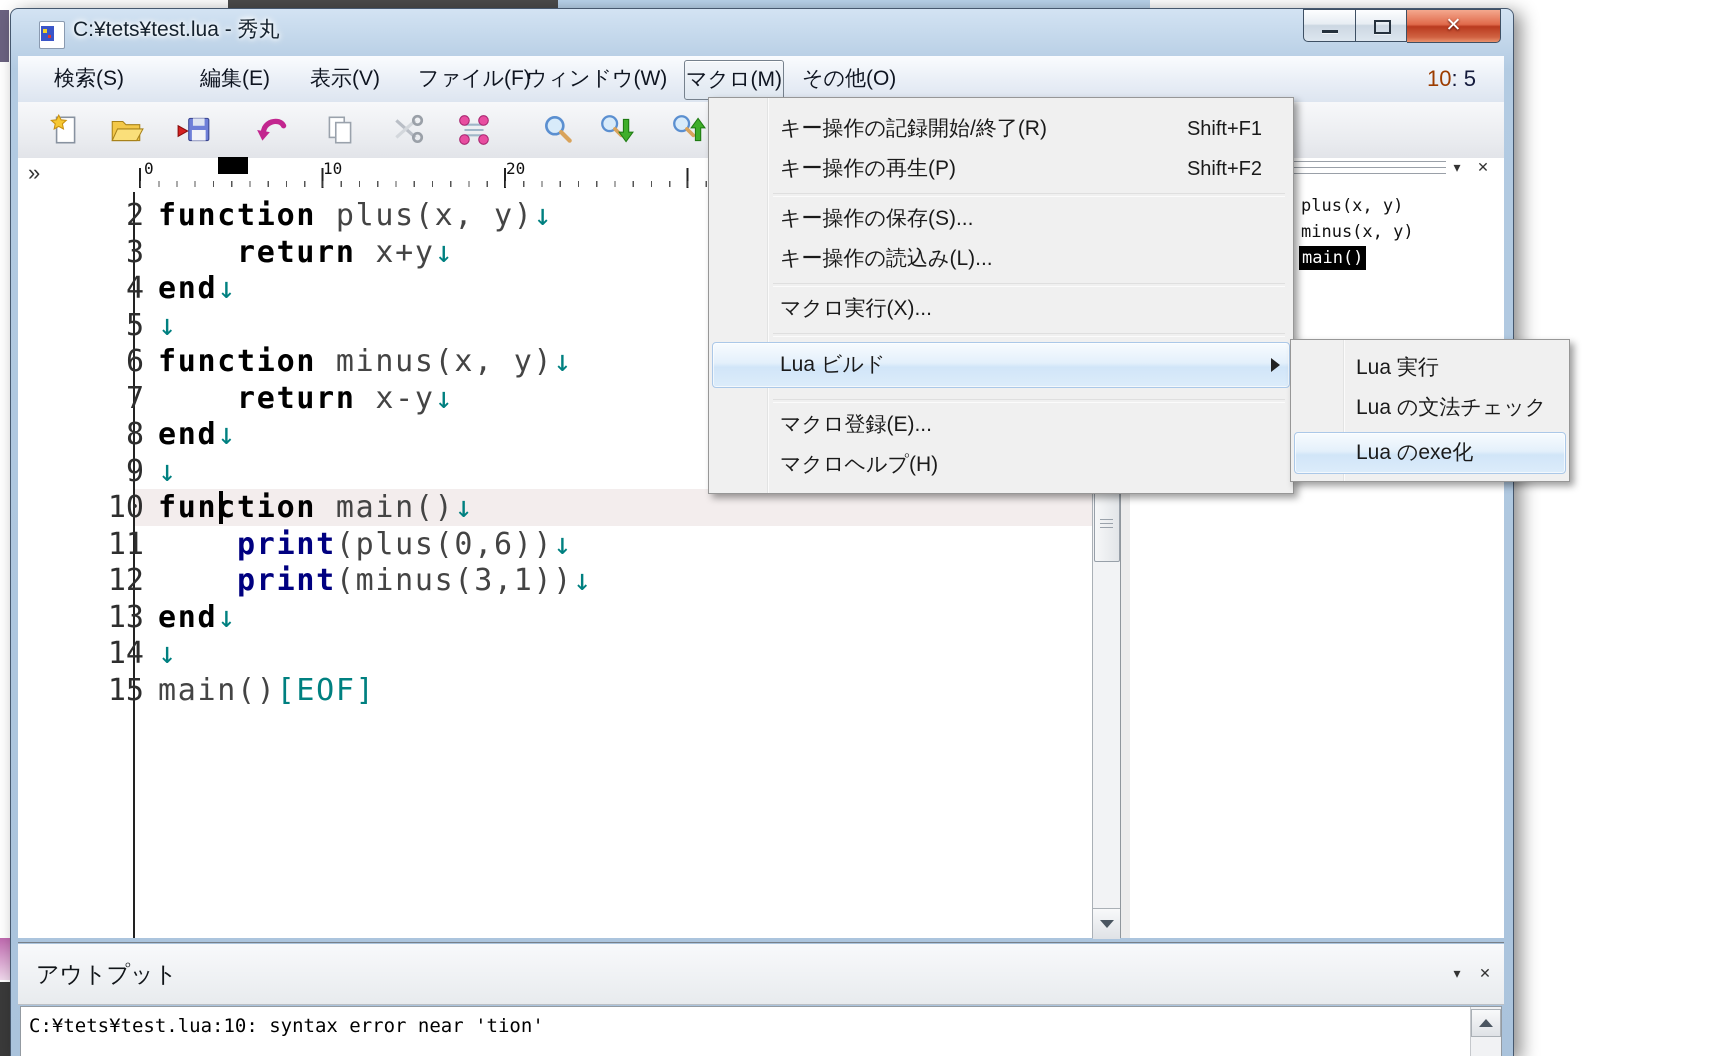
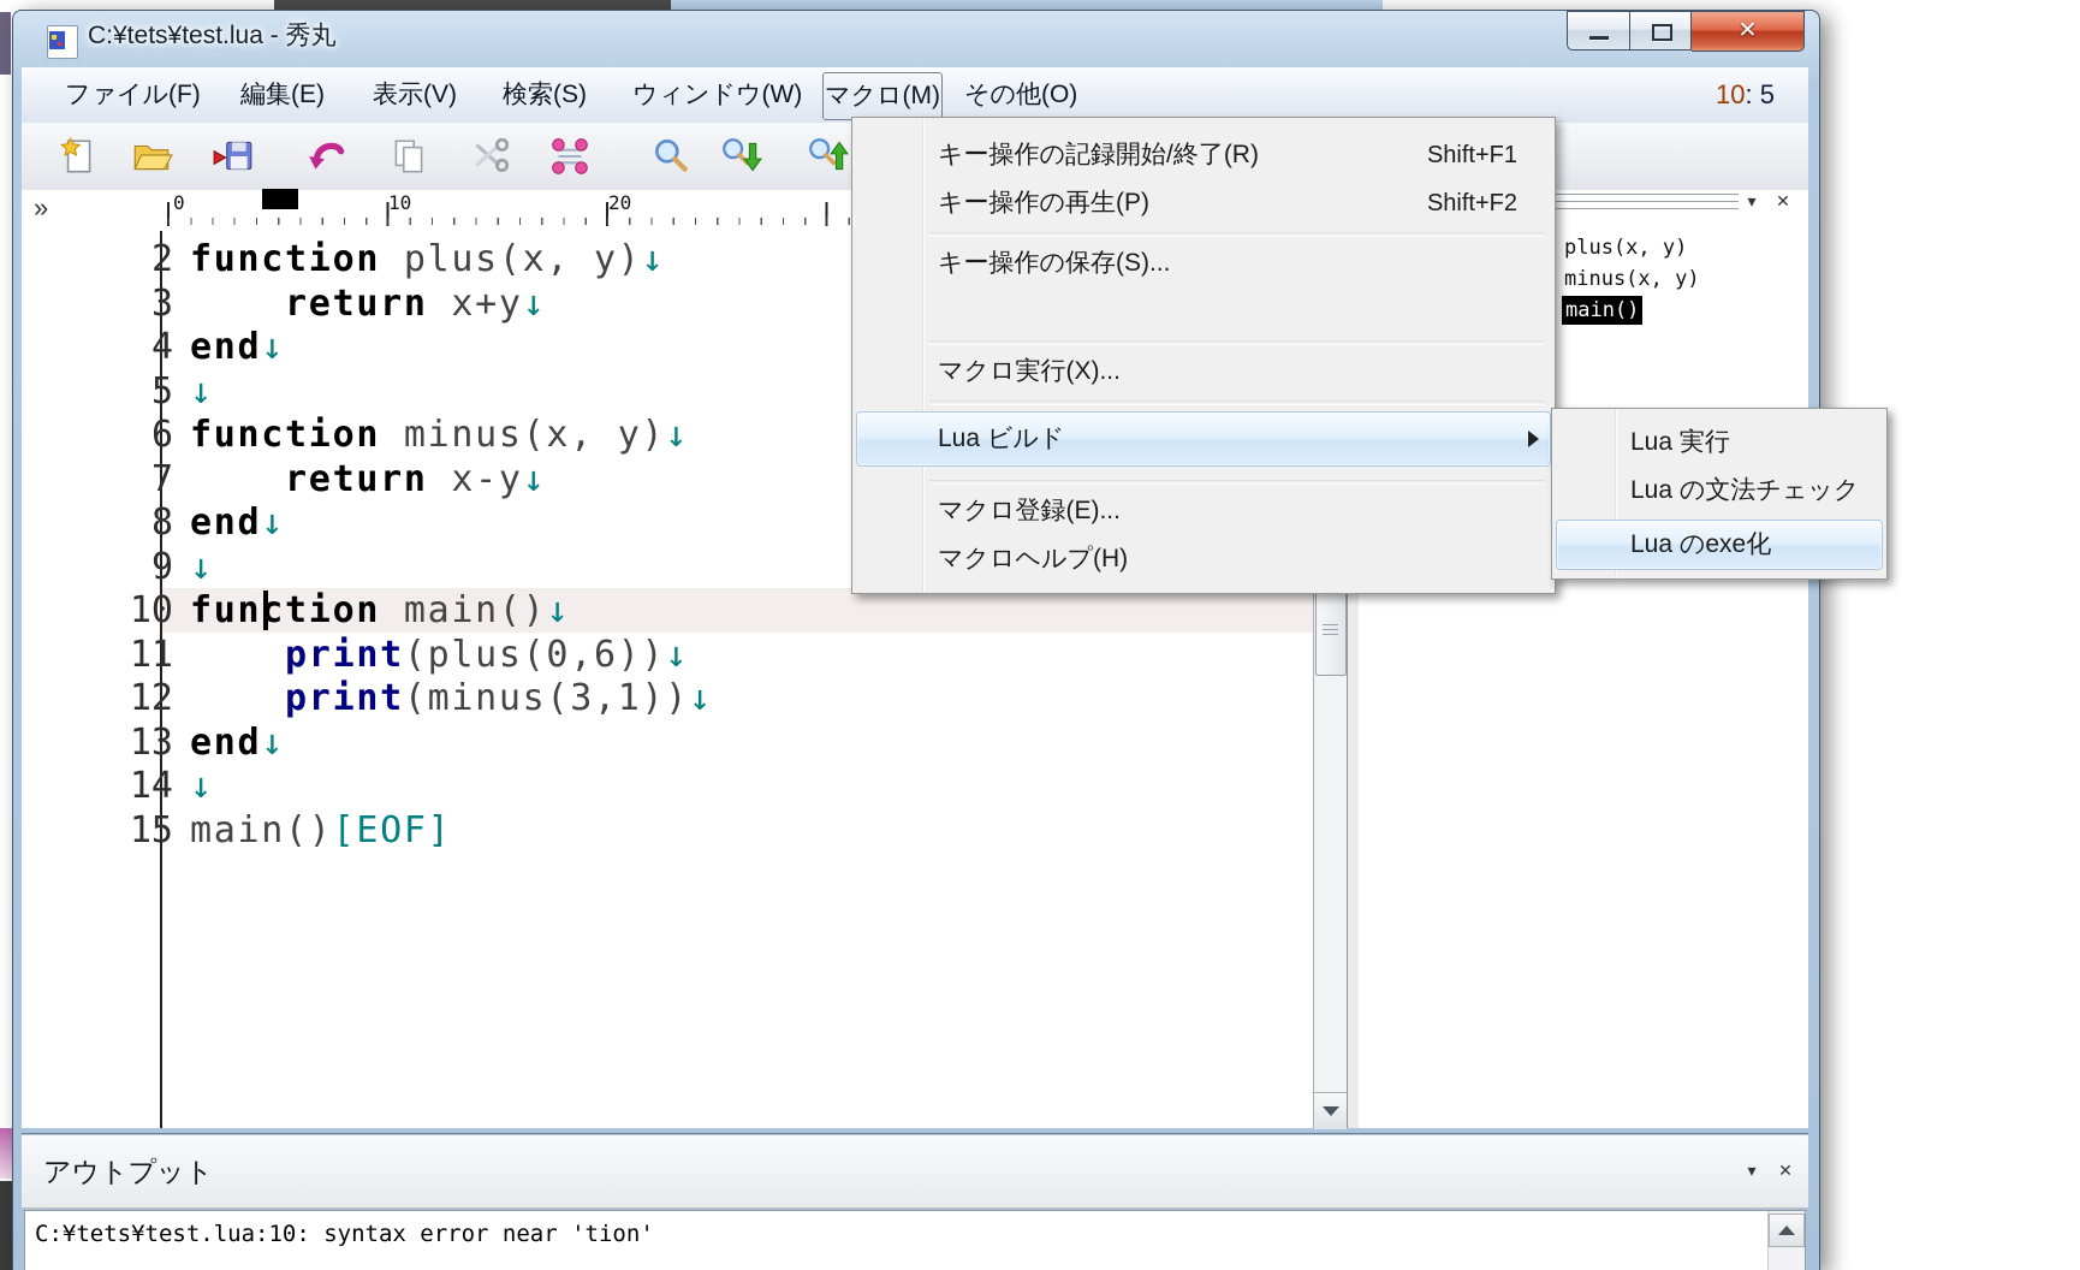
  C:¥tets¥test.lua - 秀丸
  ✕
- 検索(S)
+ ファイル(F)
  編集(E)
  表示(V)
- ファイル(F)
+ 検索(S)
  ウィンドウ(W)
  マクロ(M)
  その他(O)
  10: 5
  »
  0
  10
  20
  2
  function plus(x, y)↓
  3
  return x+y↓
  4
  end↓
  5
  ↓
  6
  function minus(x, y)↓
  7
  return x-y↓
  8
  end↓
  9
  ↓
  10
  function main()↓
  11
  print(plus(0,6))↓
  12
  print(minus(3,1))↓
  13
  end↓
  14
  ↓
  15
  main()[EOF]
  ▾
  ✕
  plus(x, y)
  minus(x, y)
  main()
  アウトプット
  ▾
  ✕
  C:¥tets¥test.lua:10: syntax error near 'tion'
  キー操作の記録開始/終了(R)
  Shift+F1
  キー操作の再生(P)
  Shift+F2
  キー操作の保存(S)...
- キー操作の読込み(L)...
  マクロ実行(X)...
  Lua ビルド
  マクロ登録(E)...
  マクロヘルプ(H)
  Lua 実行
  Lua の文法チェック
  Lua のexe化
